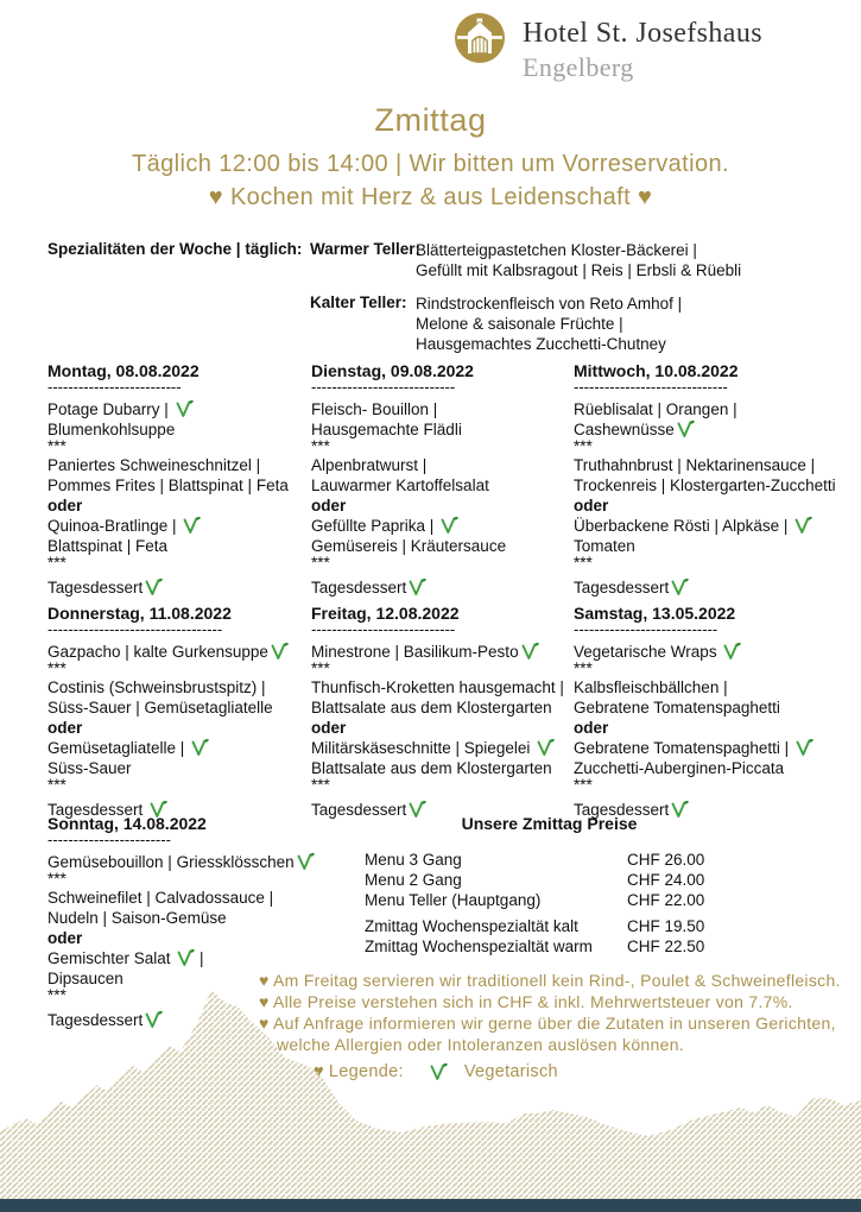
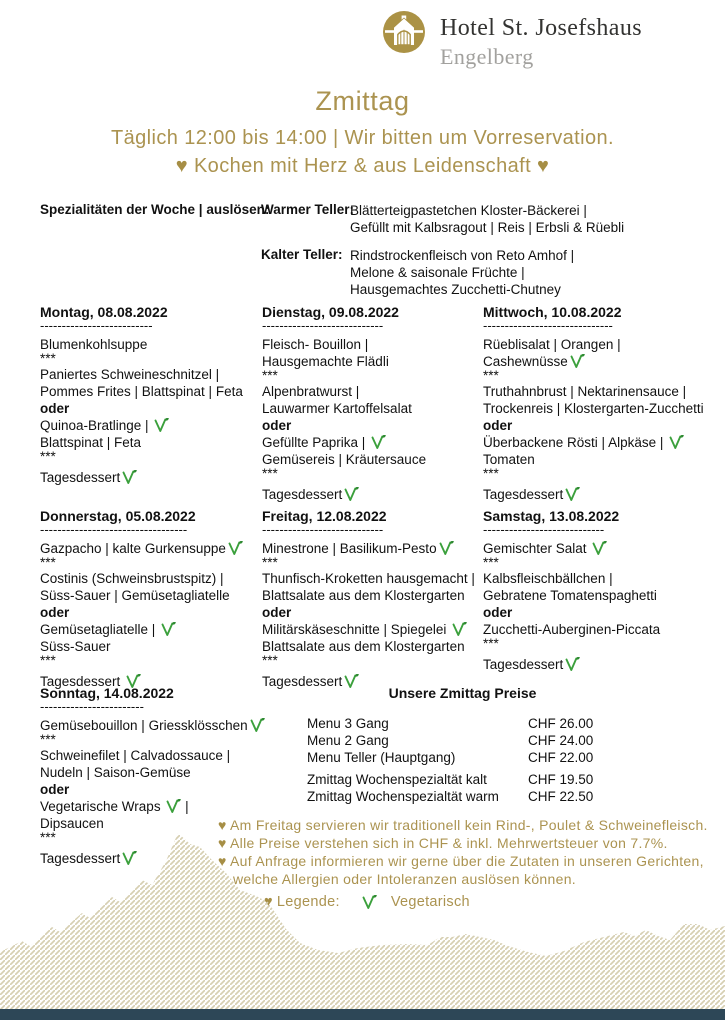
  Hotel St. Josefshaus
  Engelberg
  Zmittag
  Täglich 12:00 bis 14:00 | Wir bitten um Vorreservation.
  ♥ Kochen mit Herz & aus Leidenschaft ♥
- Spezialitäten der Woche | täglich:
+ Spezialitäten der Woche | auslösen:
  Warmer Teller:
  Blätterteigpastetchen Kloster-Bäckerei |
  Gefüllt mit Kalbsragout | Reis | Erbsli & Rüebli
  Kalter Teller:
  Rindstrockenfleisch von Reto Amhof |
  Melone & saisonale Früchte |
  Hausgemachtes Zucchetti-Chutney
  Montag, 08.08.2022
  --------------------------
- Potage Dubarry |
  Blumenkohlsuppe
  ***
  Paniertes Schweineschnitzel |
  Pommes Frites | Blattspinat | Feta
  oder
  Quinoa-Bratlinge |
  Blattspinat | Feta
  ***
  Tagesdessert
  Dienstag, 09.08.2022
  ----------------------------
  Fleisch- Bouillon |
  Hausgemachte Flädli
  ***
  Alpenbratwurst |
  Lauwarmer Kartoffelsalat
  oder
  Gefüllte Paprika |
  Gemüsereis | Kräutersauce
  ***
  Tagesdessert
  Mittwoch, 10.08.2022
  ------------------------------
  Rüeblisalat | Orangen |
  Cashewnüsse
  ***
  Truthahnbrust | Nektarinensauce |
  Trockenreis | Klostergarten-Zucchetti
  oder
  Überbackene Rösti | Alpkäse |
  Tomaten
  ***
  Tagesdessert
- Donnerstag, 11.08.2022
+ Donnerstag, 05.08.2022
  ----------------------------------
  Gazpacho | kalte Gurkensuppe
  ***
  Costinis (Schweinsbrustspitz) |
  Süss-Sauer | Gemüsetagliatelle
  oder
  Gemüsetagliatelle |
  Süss-Sauer
  ***
  Tagesdessert
  Freitag, 12.08.2022
  ----------------------------
  Minestrone | Basilikum-Pesto
  ***
  Thunfisch-Kroketten hausgemacht |
  Blattsalate aus dem Klostergarten
  oder
  Militärskäseschnitte | Spiegelei
  Blattsalate aus dem Klostergarten
  ***
  Tagesdessert
- Samstag, 13.05.2022
+ Samstag, 13.08.2022
  ----------------------------
- Vegetarische Wraps
+ Gemischter Salat
  ***
  Kalbsfleischbällchen |
  Gebratene Tomatenspaghetti
  oder
- Gebratene Tomatenspaghetti |
  Zucchetti-Auberginen-Piccata
  ***
  Tagesdessert
  Sonntag, 14.08.2022
  ------------------------
  Gemüsebouillon | Griessklösschen
  ***
  Schweinefilet | Calvadossauce |
  Nudeln | Saison-Gemüse
  oder
- Gemischter Salat |
+ Vegetarische Wraps |
  Dipsaucen
  ***
  Tagesdessert
  Unsere Zmittag Preise
  Menu 3 Gang
  CHF 26.00
  Menu 2 Gang
  CHF 24.00
  Menu Teller (Hauptgang)
  CHF 22.00
  Zmittag Wochenspezialtät kalt
  CHF 19.50
  Zmittag Wochenspezialtät warm
  CHF 22.50
  ♥ Am Freitag servieren wir traditionell kein Rind-, Poulet & Schweinefleisch.
  ♥ Alle Preise verstehen sich in CHF & inkl. Mehrwertsteuer von 7.7%.
  ♥ Auf Anfrage informieren wir gerne über die Zutaten in unseren Gerichten,
  welche Allergien oder Intoleranzen auslösen können.
  ♥ Legende: Vegetarisch
